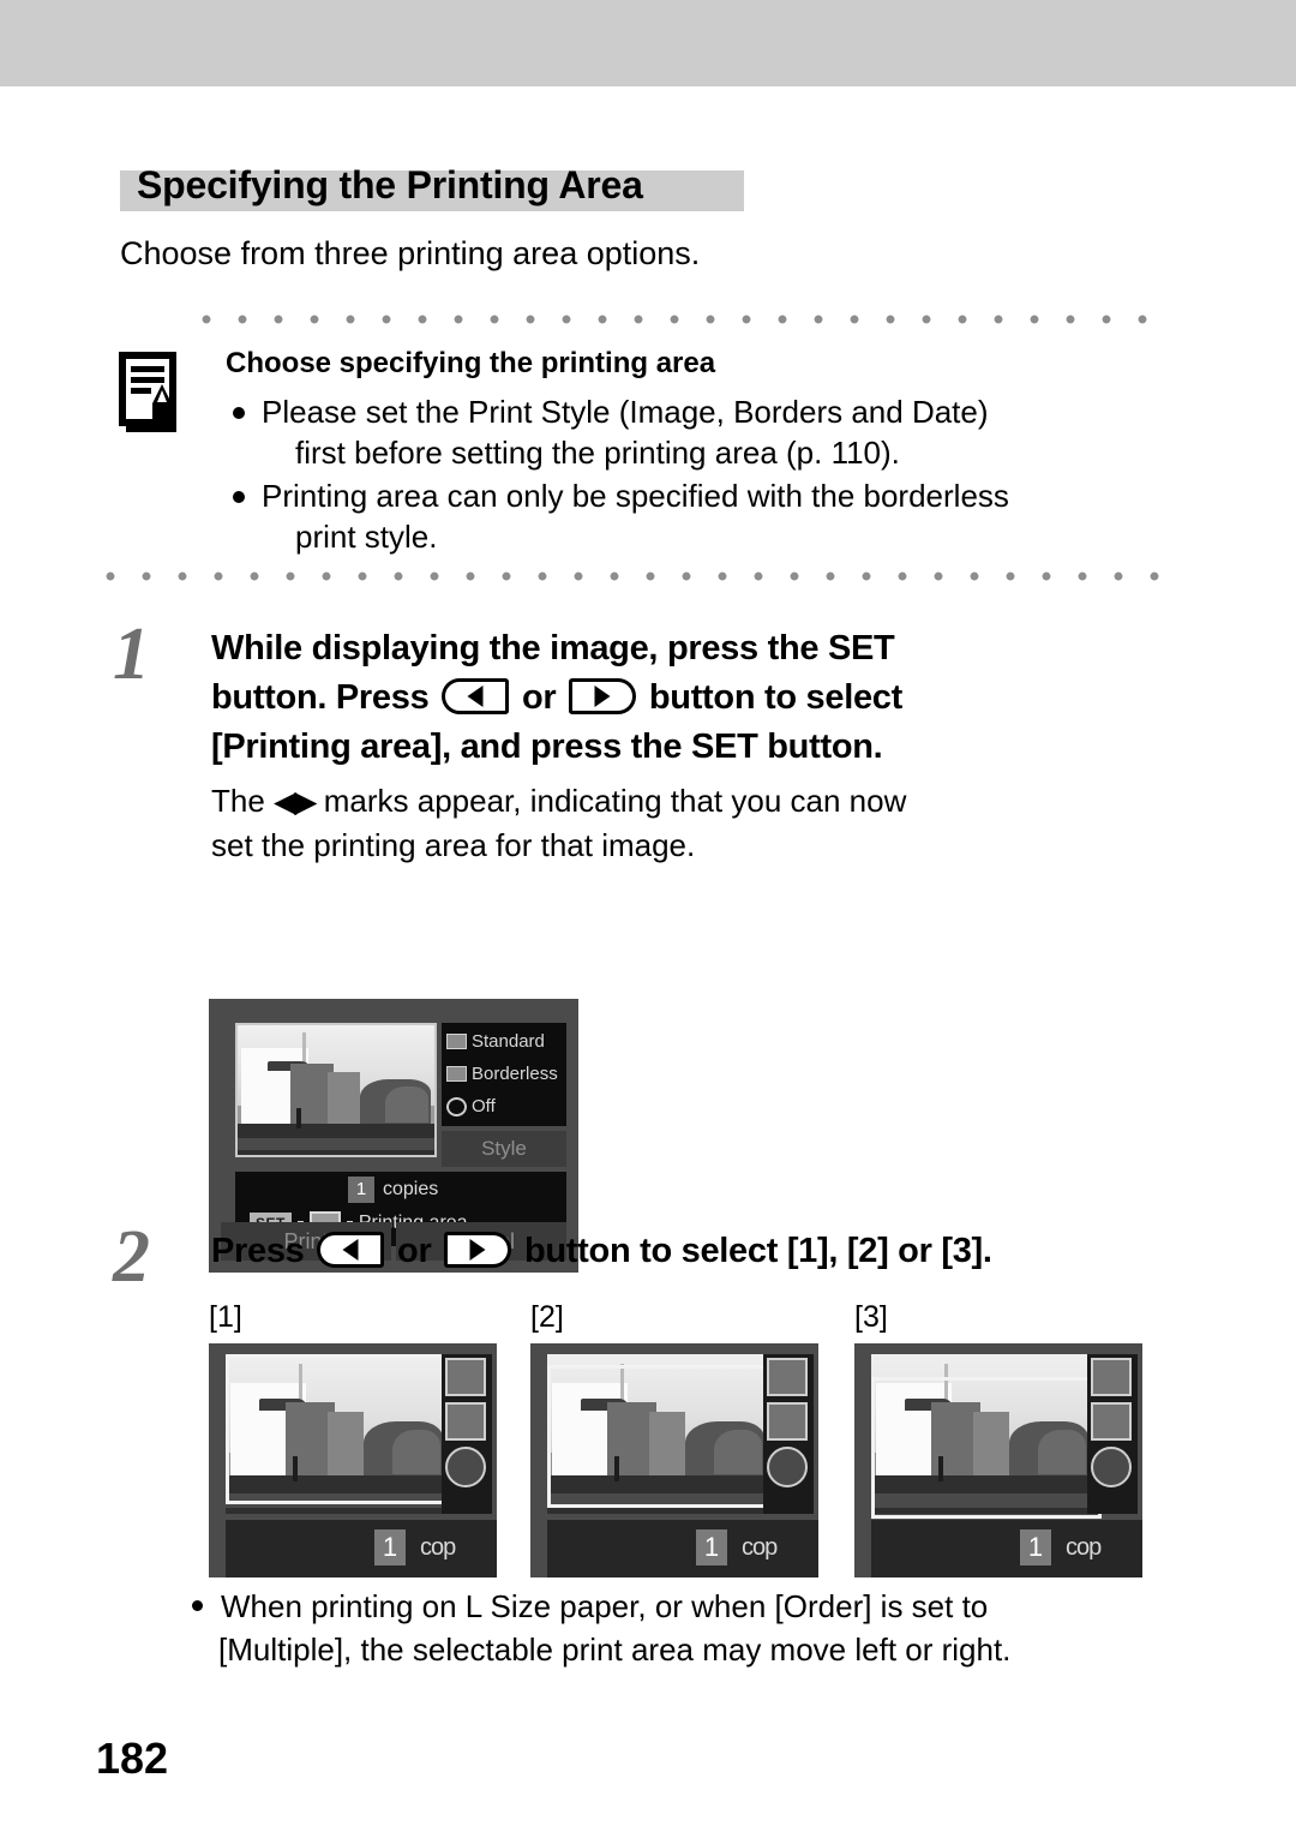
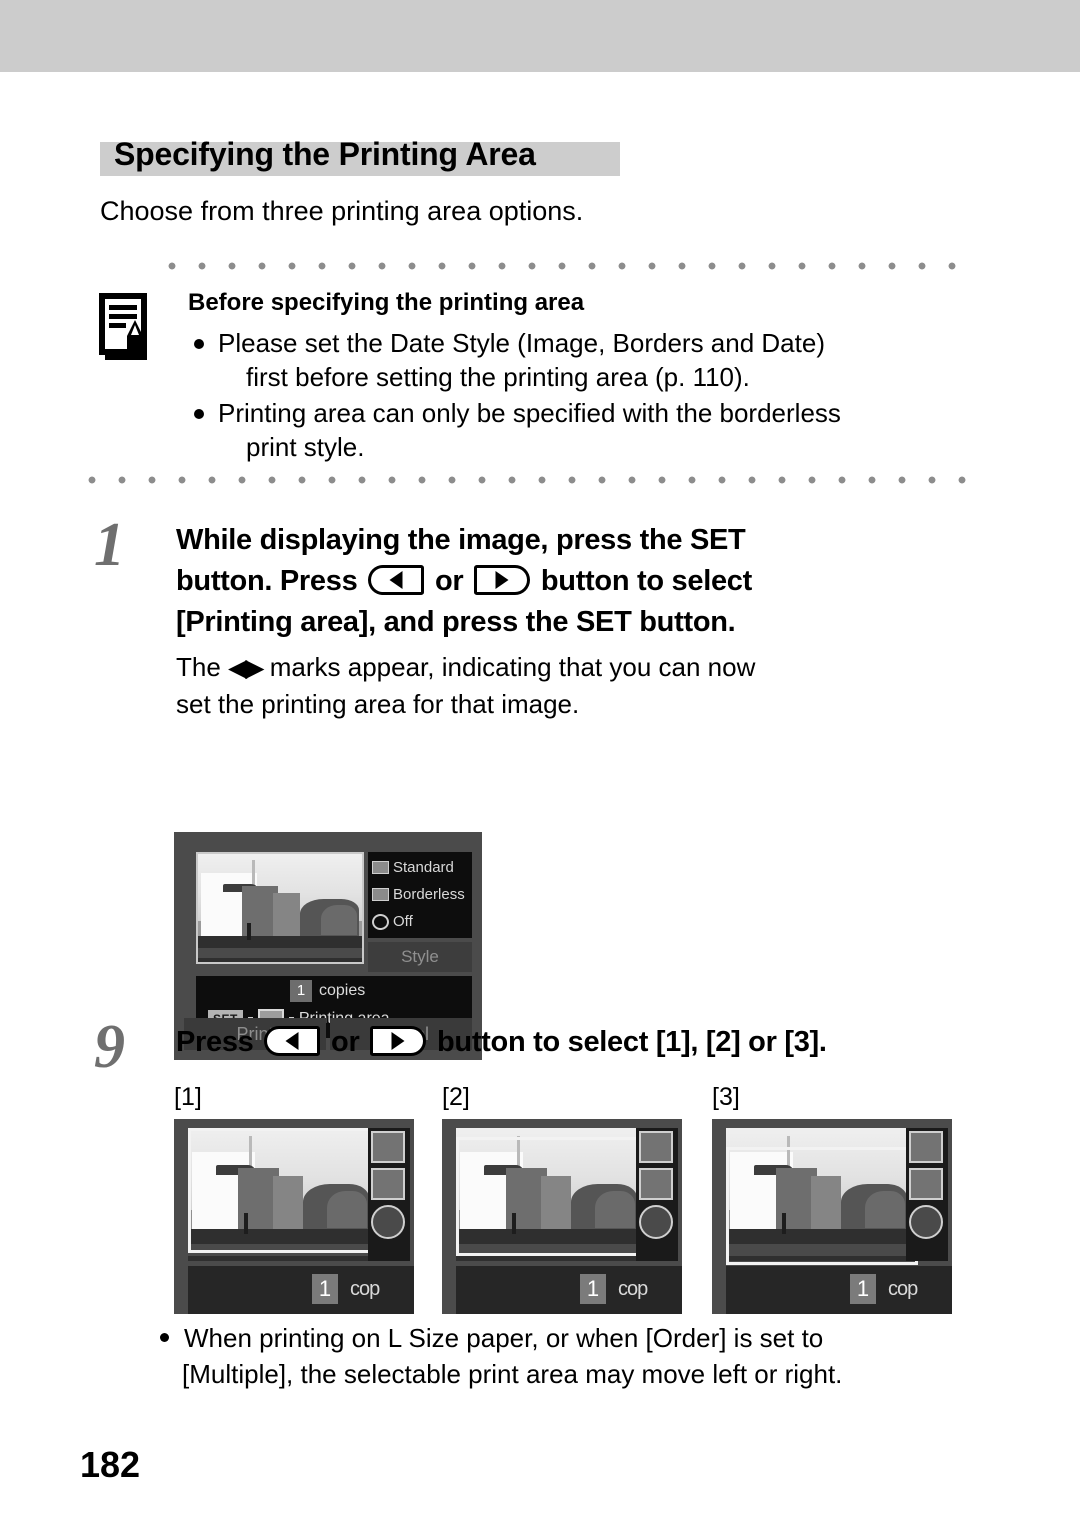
  Specifying the Printing Area
  Choose from three printing area options.
- Choose specifying the printing area
+ Before specifying the printing area
- Please set the Print Style (Image, Borders and Date)
+ Please set the Date Style (Image, Borders and Date)
  first before setting the printing area (p. 110).
  Printing area can only be specified with the borderless
  print style.
  1
  While displaying the image, press the SET
  button. Press or button to select
  [Printing area], and press the SET button.
  The ◀▶ marks appear, indicating that you can now
  set the printing area for that image.
  Standard
  Borderless
  Off
  Style
  1
  copies
  Prin
- 2
+ 9
  Press or button to select [1], [2] or [3].
  [1]
  [2]
  [3]
  1
  cop
  1
  cop
  1
  cop
  When printing on L Size paper, or when [Order] is set to
  [Multiple], the selectable print area may move left or right.
  182
